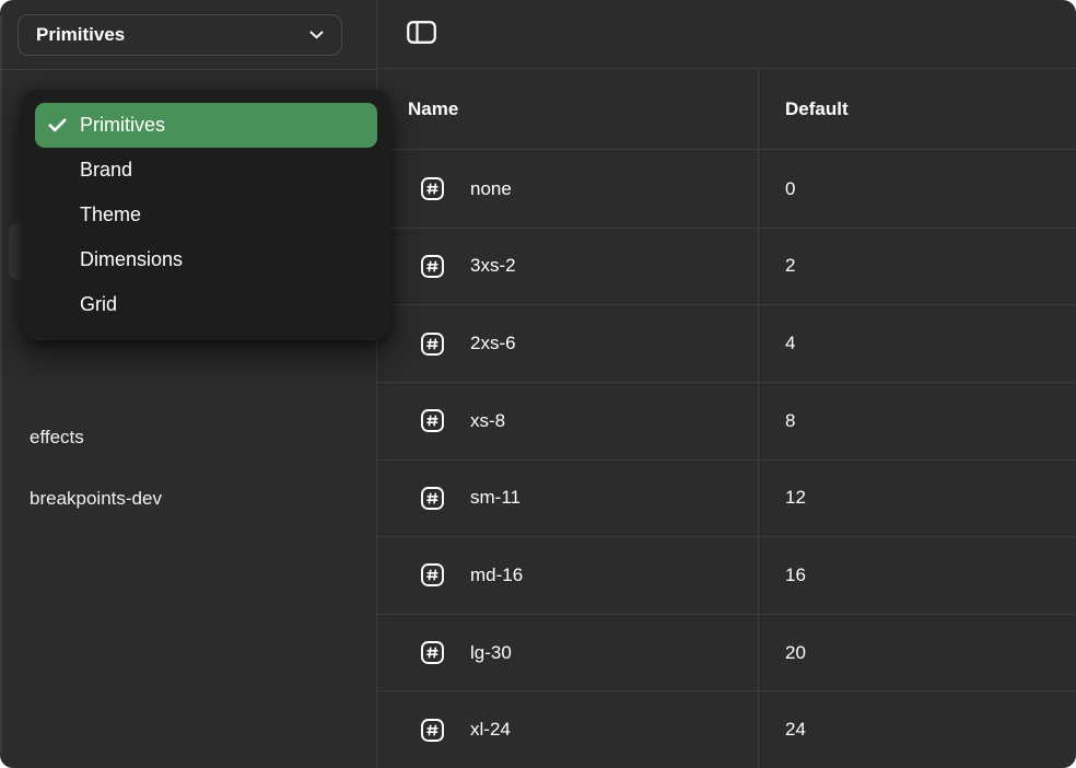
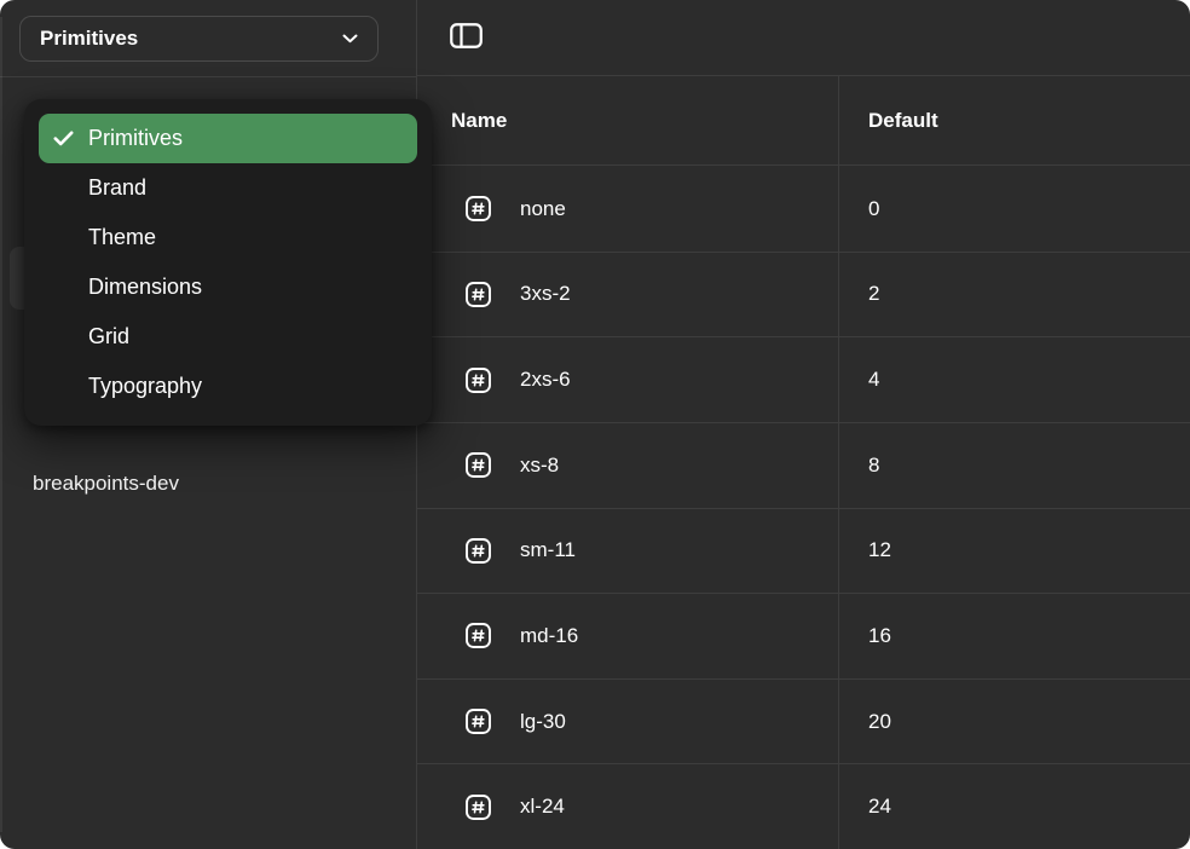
  Primitives
- effects
  breakpoints-dev
  Primitives
  Brand
  Theme
  Dimensions
  Grid
+ Typography
  Name
  Default
  none
  0
  3xs-2
  2
  2xs-6
  4
  xs-8
  8
  sm-11
  12
  md-16
  16
  lg-30
  20
  xl-24
  24
